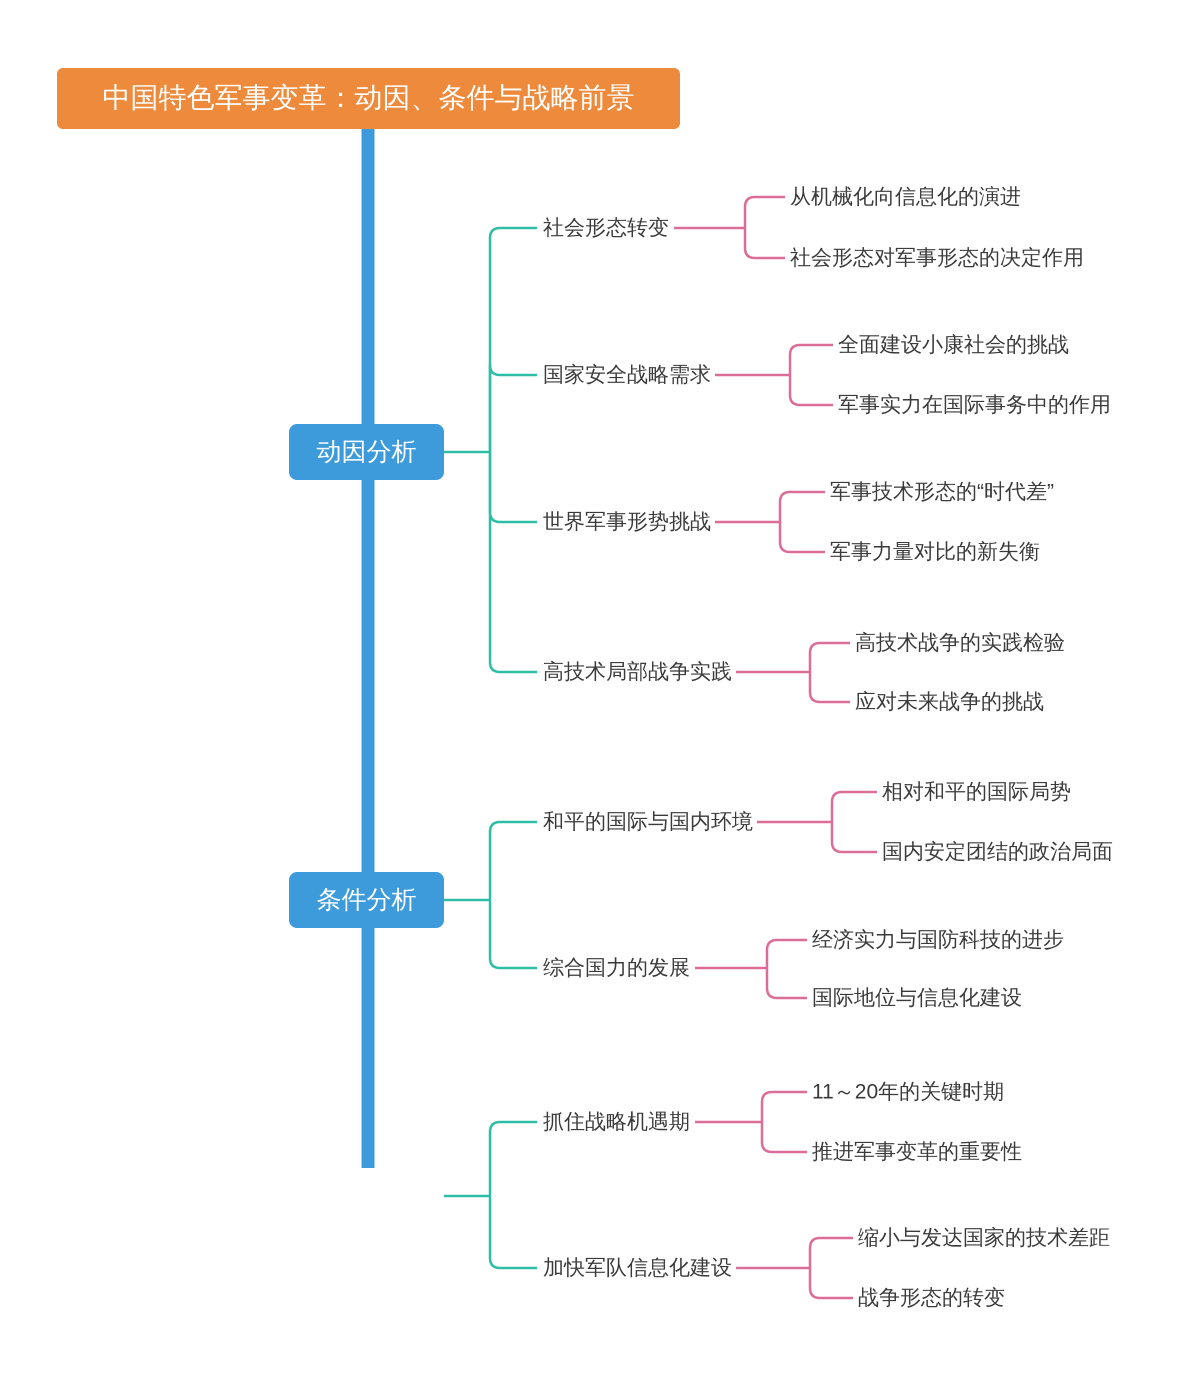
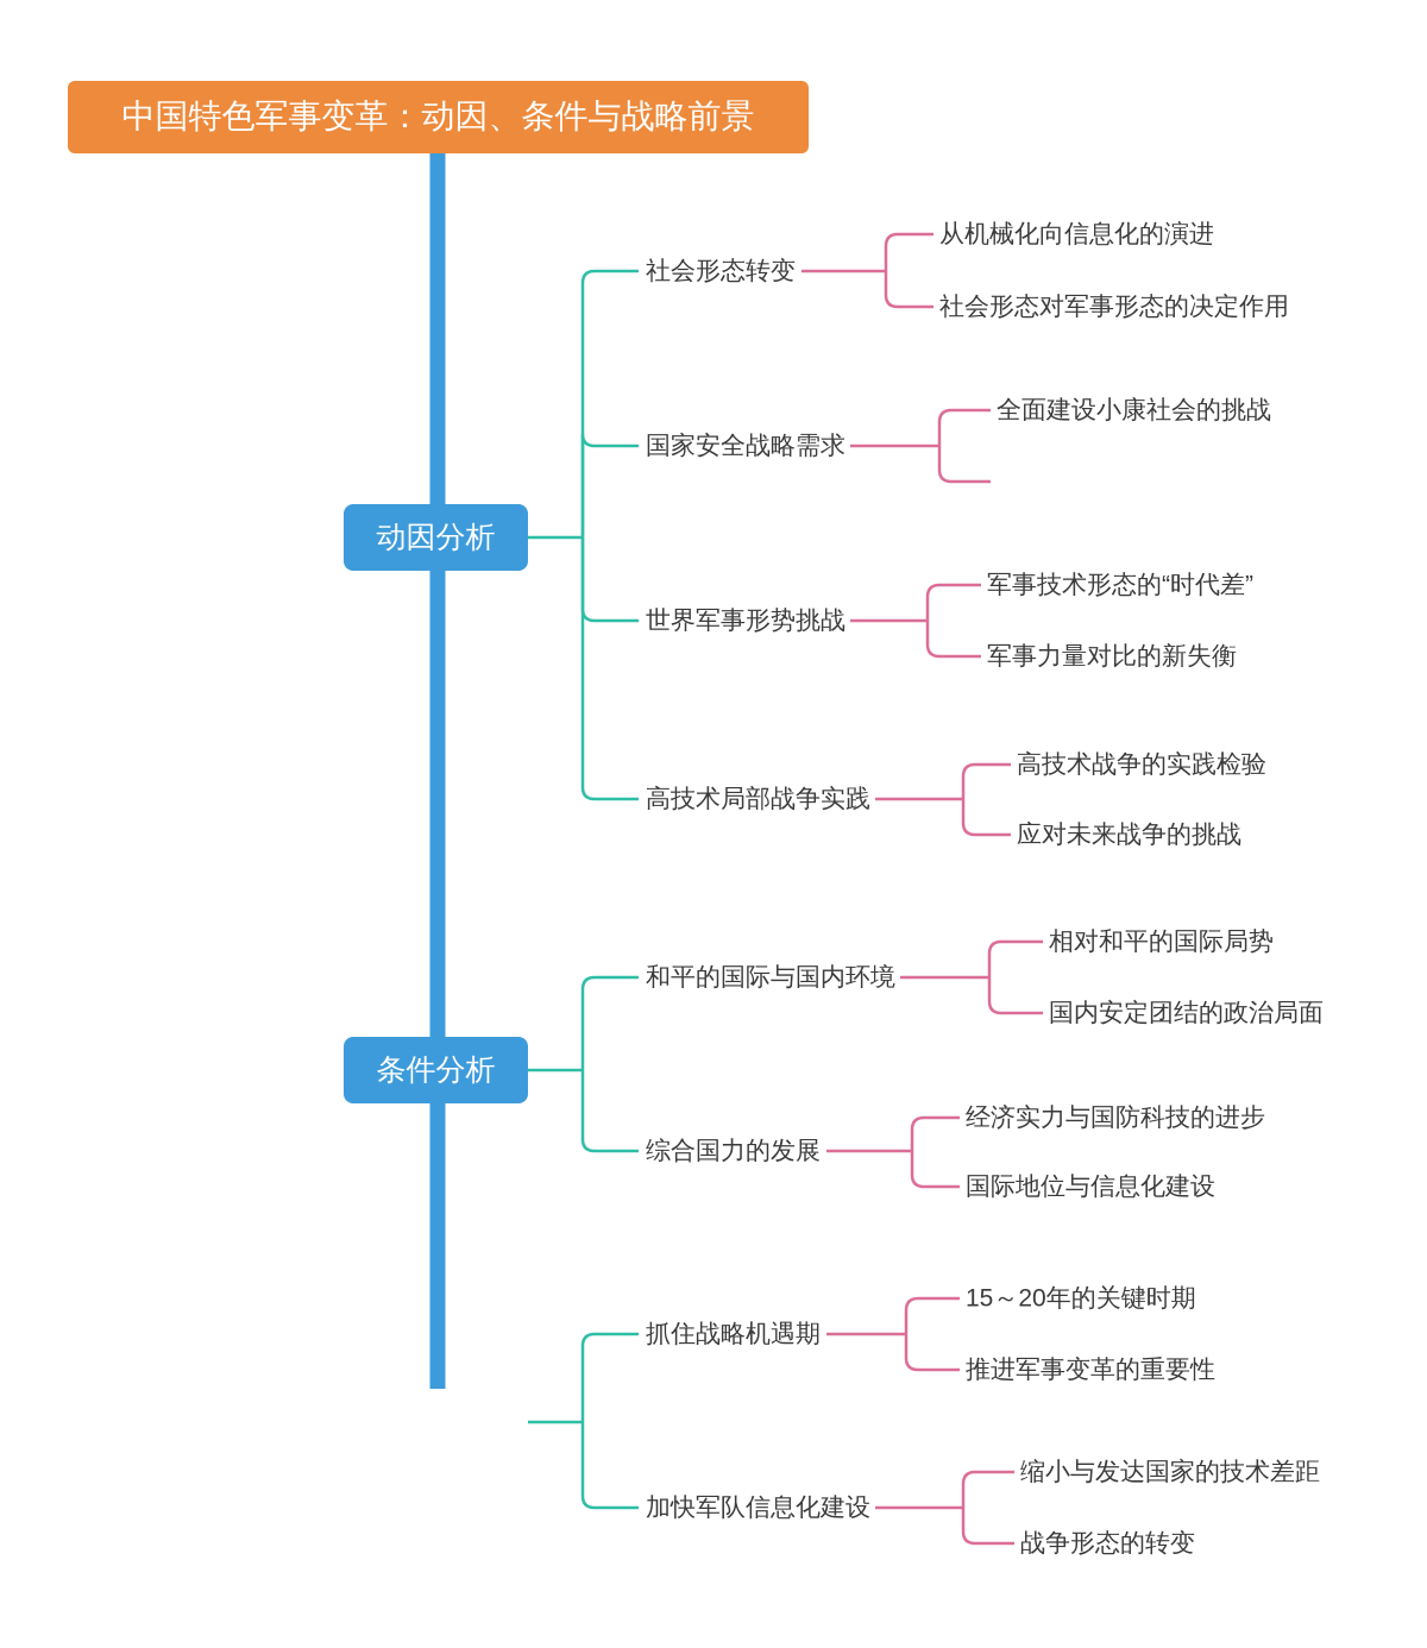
  中国特色军事变革：动因、条件与战略前景
  动因分析
  条件分析
  社会形态转变
  国家安全战略需求
  世界军事形势挑战
  高技术局部战争实践
  和平的国际与国内环境
  综合国力的发展
  抓住战略机遇期
  加快军队信息化建设
  从机械化向信息化的演进
  社会形态对军事形态的决定作用
  全面建设小康社会的挑战
- 军事实力在国际事务中的作用
  军事技术形态的“时代差”
  军事力量对比的新失衡
  高技术战争的实践检验
  应对未来战争的挑战
  相对和平的国际局势
  国内安定团结的政治局面
  经济实力与国防科技的进步
  国际地位与信息化建设
- 11～20年的关键时期
+ 15～20年的关键时期
  推进军事变革的重要性
  缩小与发达国家的技术差距
  战争形态的转变
